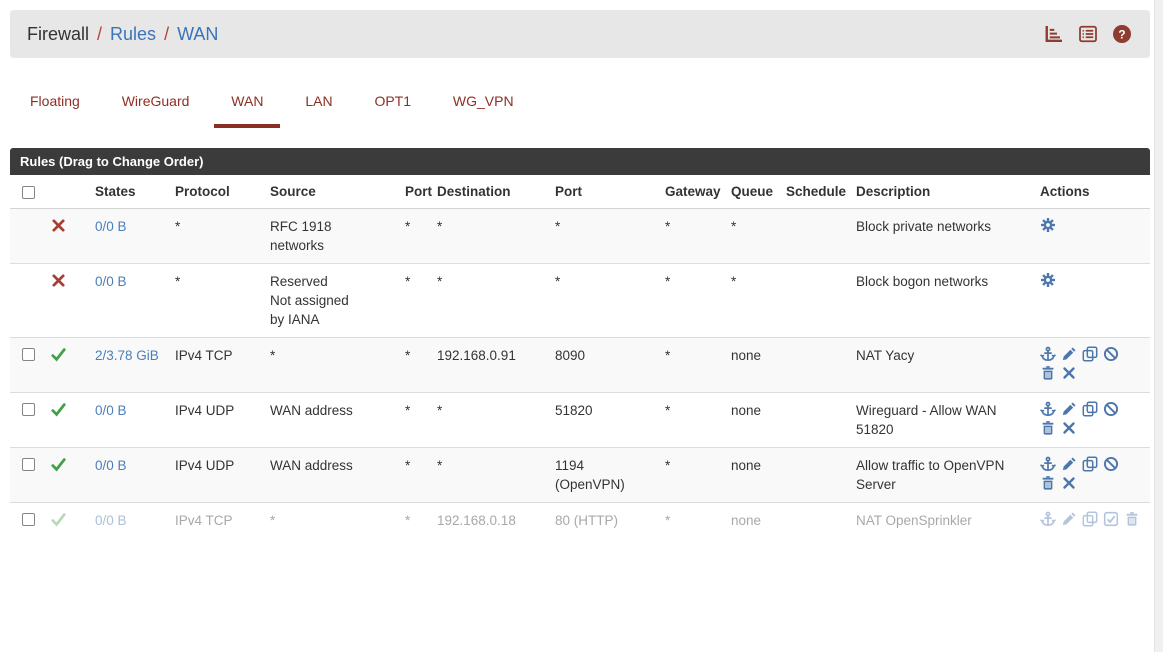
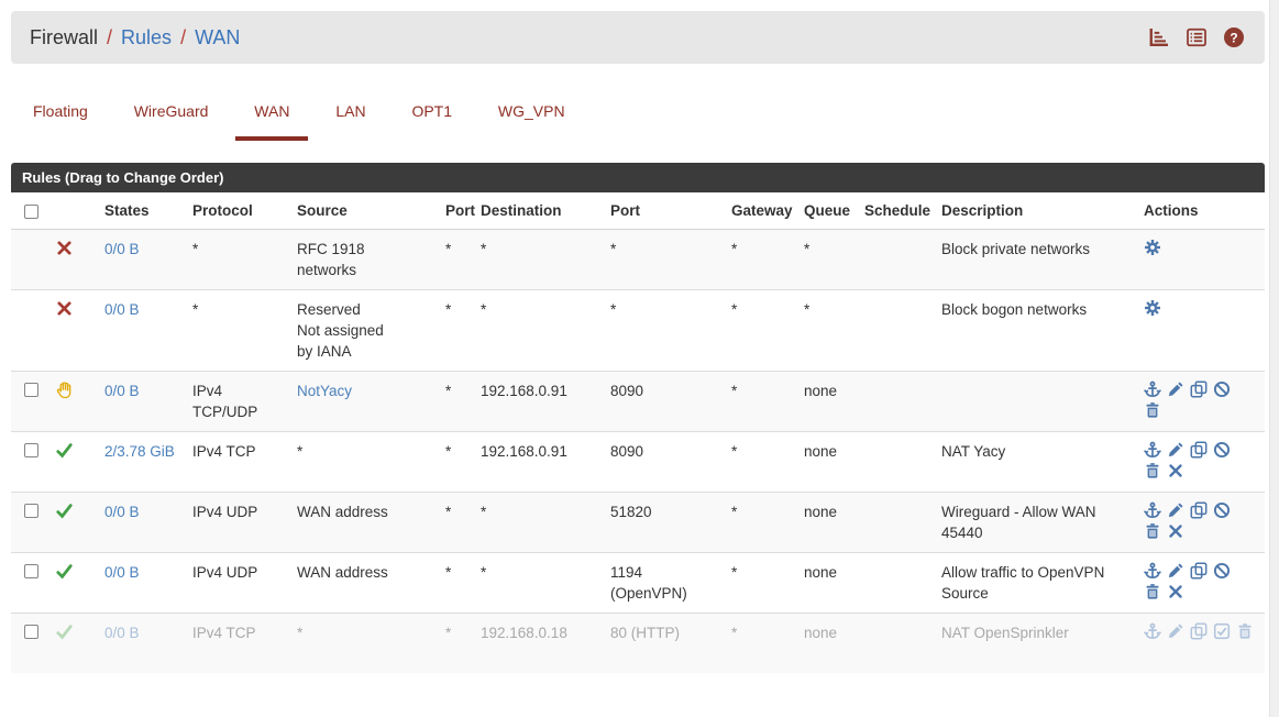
  Firewall
  /
  Rules
  /
  WAN
  ?
  Floating WireGuard WAN LAN OPT1 WG_VPN
  Rules (Drag to Change Order)
  		States	Protocol	Source	Port	Destination	Port	Gateway	Queue	Schedule	Description	Actions
  		0/0 B	*	RFC 1918 networks	*	*	*	*	*		Block private networks
  		0/0 B	*	Reserved Not assigned by IANA	*	*	*	*	*		Block bogon networks
+ 		0/0 B	IPv4 TCP/UDP	NotYacy	*	192.168.0.91	8090	*	none
  		2/3.78 GiB	IPv4 TCP	*	*	192.168.0.91	8090	*	none		NAT Yacy
- 		0/0 B	IPv4 UDP	WAN address	*	*	51820	*	none		Wireguard - Allow WAN 51820
+ 		0/0 B	IPv4 UDP	WAN address	*	*	51820	*	none		Wireguard - Allow WAN 45440
- 		0/0 B	IPv4 UDP	WAN address	*	*	1194 (OpenVPN)	*	none		Allow traffic to OpenVPN Server
+ 		0/0 B	IPv4 UDP	WAN address	*	*	1194 (OpenVPN)	*	none		Allow traffic to OpenVPN Source
  		0/0 B	IPv4 TCP	*	*	192.168.0.18	80 (HTTP)	*	none		NAT OpenSprinkler
